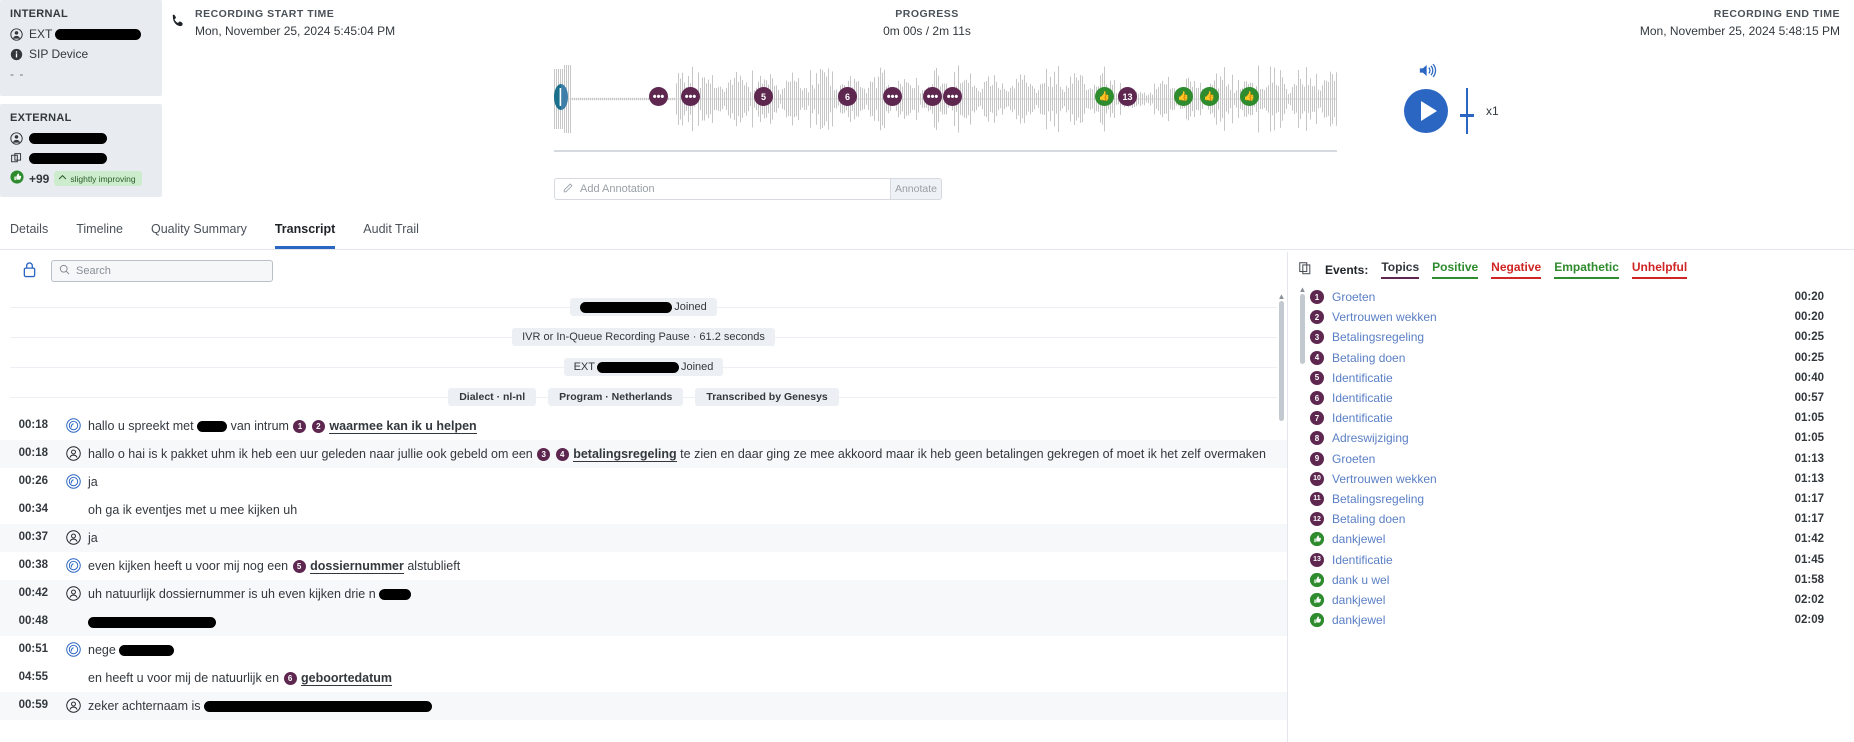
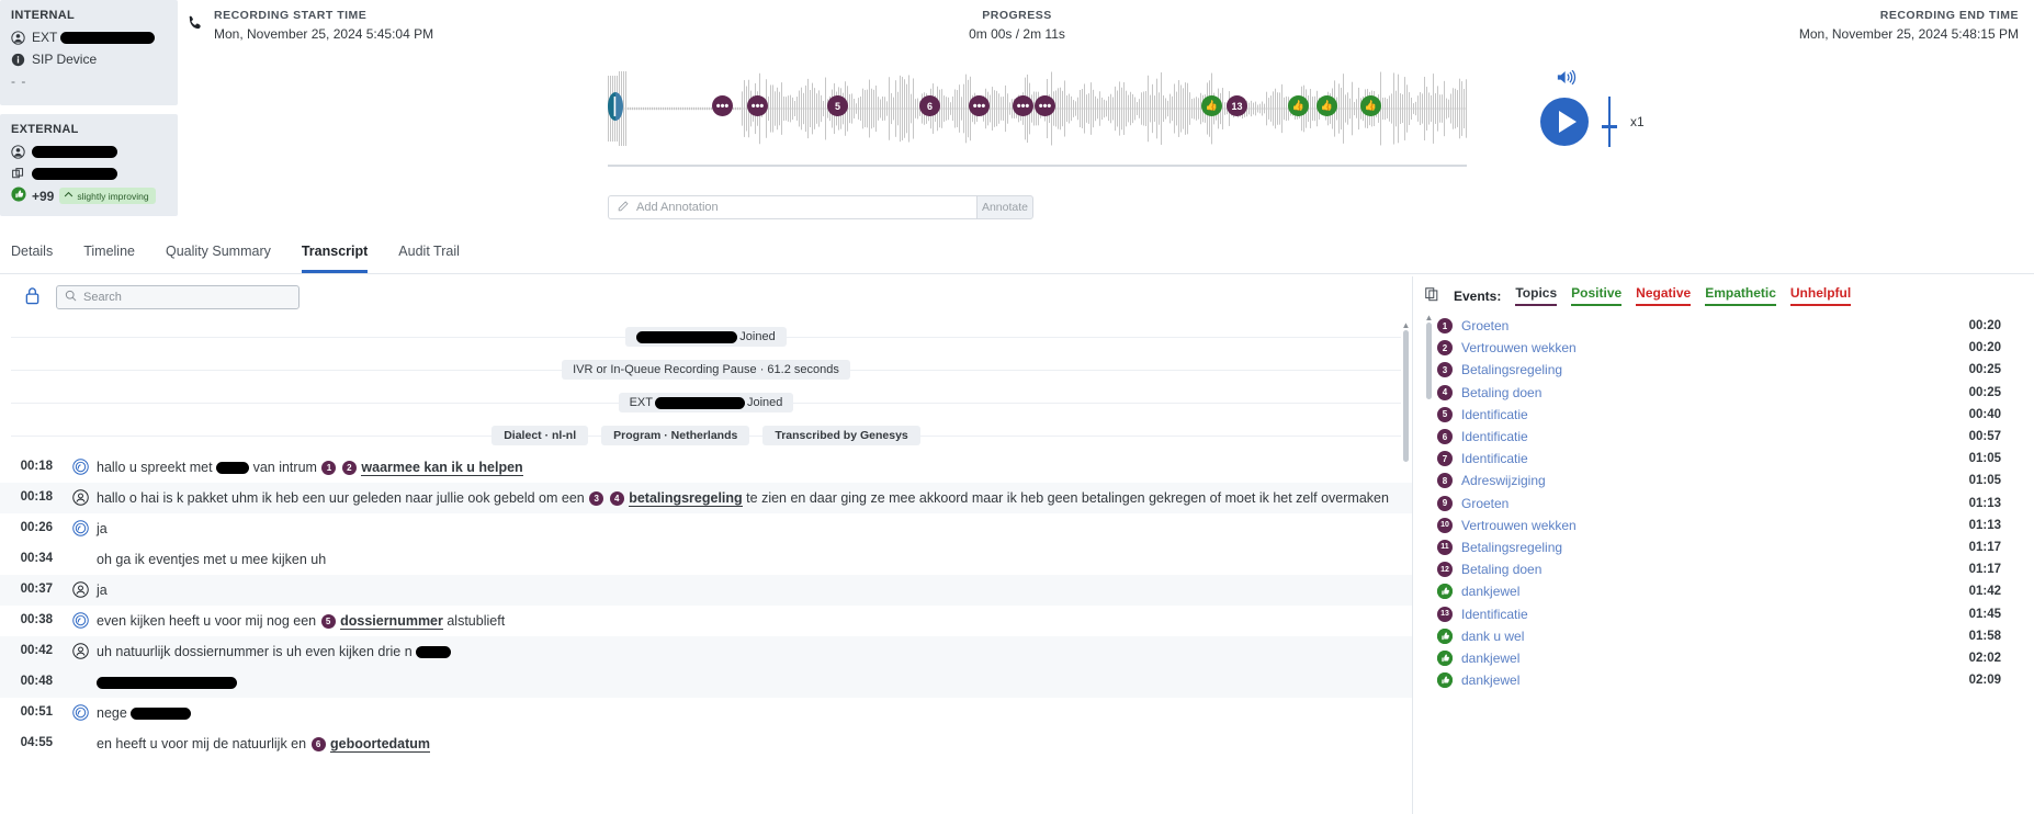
  INTERNAL
  EXT
  SIP Device
  - -
  EXTERNAL
  +99
  slightly improving
  RECORDING START TIME
  Mon, November 25, 2024 5:45:04 PM
  PROGRESS
  0m 00s / 2m 11s
  RECORDING END TIME
  Mon, November 25, 2024 5:48:15 PM
  •••
  •••
  5
  6
  •••
  •••
  •••
  👍
  13
  👍
  👍
  👍
  Add Annotation
  Annotate
  x1
  Details
  Timeline
  Quality Summary
  Transcript
  Audit Trail
  Search
  Joined
  IVR or In-Queue Recording Pause · 61.2 seconds
  EXT
  Joined
  Dialect · nl-nl
  Program · Netherlands
  Transcribed by Genesys
  00:18
  hallo u spreekt met van intrum 1 2 waarmee kan ik u helpen
  00:18
  hallo o hai is k pakket uhm ik heb een uur geleden naar jullie ook gebeld om een 3 4 betalingsregeling te zien en daar ging ze mee akkoord maar ik heb geen betalingen gekregen of moet ik het zelf overmaken
  00:26
  ja
  00:34
  oh ga ik eventjes met u mee kijken uh
  00:37
  ja
  00:38
  even kijken heeft u voor mij nog een 5 dossiernummer alstublieft
  00:42
  uh natuurlijk dossiernummer is uh even kijken drie n
  00:48
  00:51
  nege
  04:55
  en heeft u voor mij de natuurlijk en 6 geboortedatum
- 00:59
- zeker achternaam is
  ▲
  Events:
  Topics
  Positive
  Negative
  Empathetic
  Unhelpful
  1
  Groeten
  00:20
  2
  Vertrouwen wekken
  00:20
  3
  Betalingsregeling
  00:25
  4
  Betaling doen
  00:25
  5
  Identificatie
  00:40
  6
  Identificatie
  00:57
  7
  Identificatie
  01:05
  8
  Adreswijziging
  01:05
  9
  Groeten
  01:13
  Vertrouwen wekken
  01:13
  Betalingsregeling
  01:17
  Betaling doen
  01:17
  dankjewel
  01:42
  Identificatie
  01:45
  dank u wel
  01:58
  dankjewel
  02:02
  dankjewel
  02:09
  ▲
